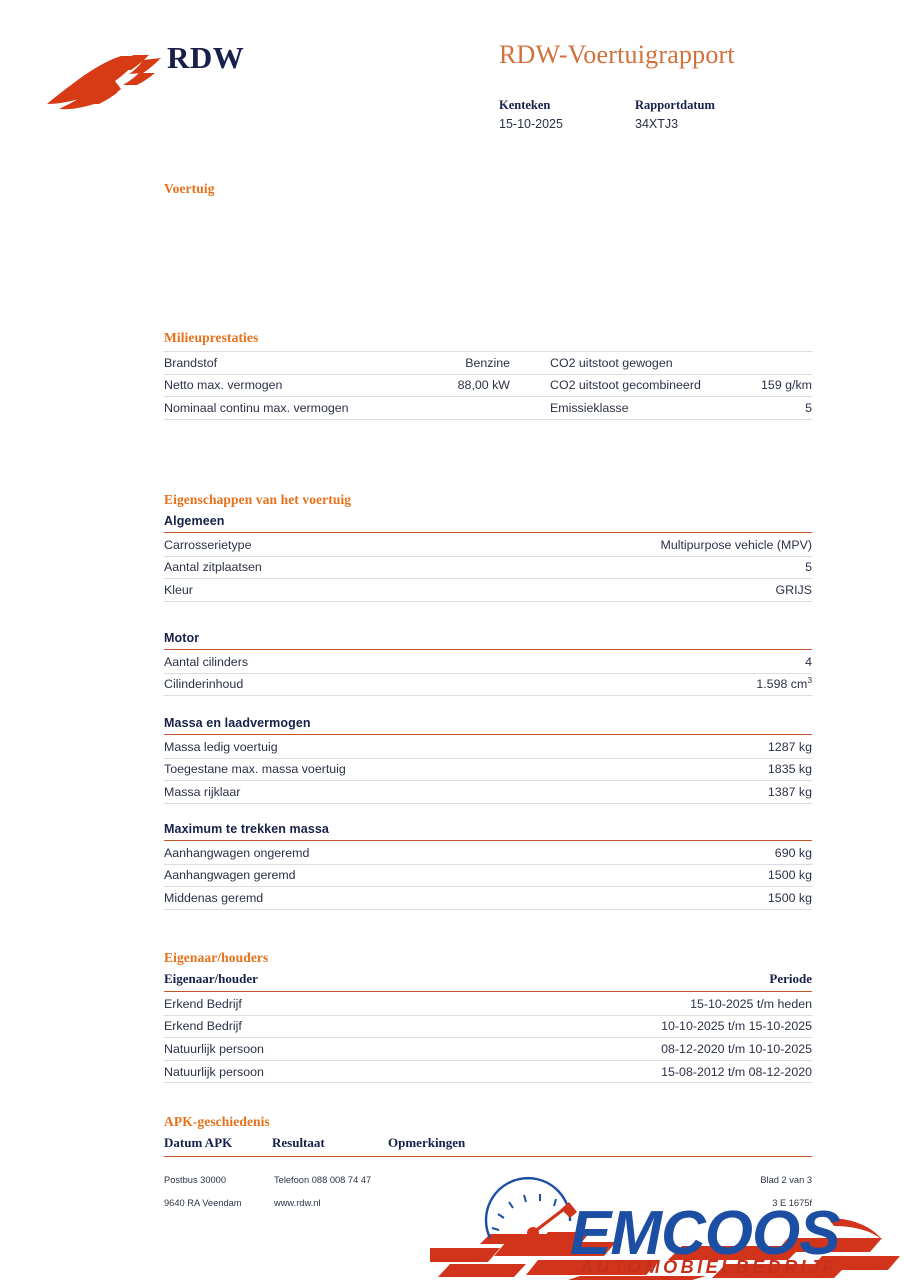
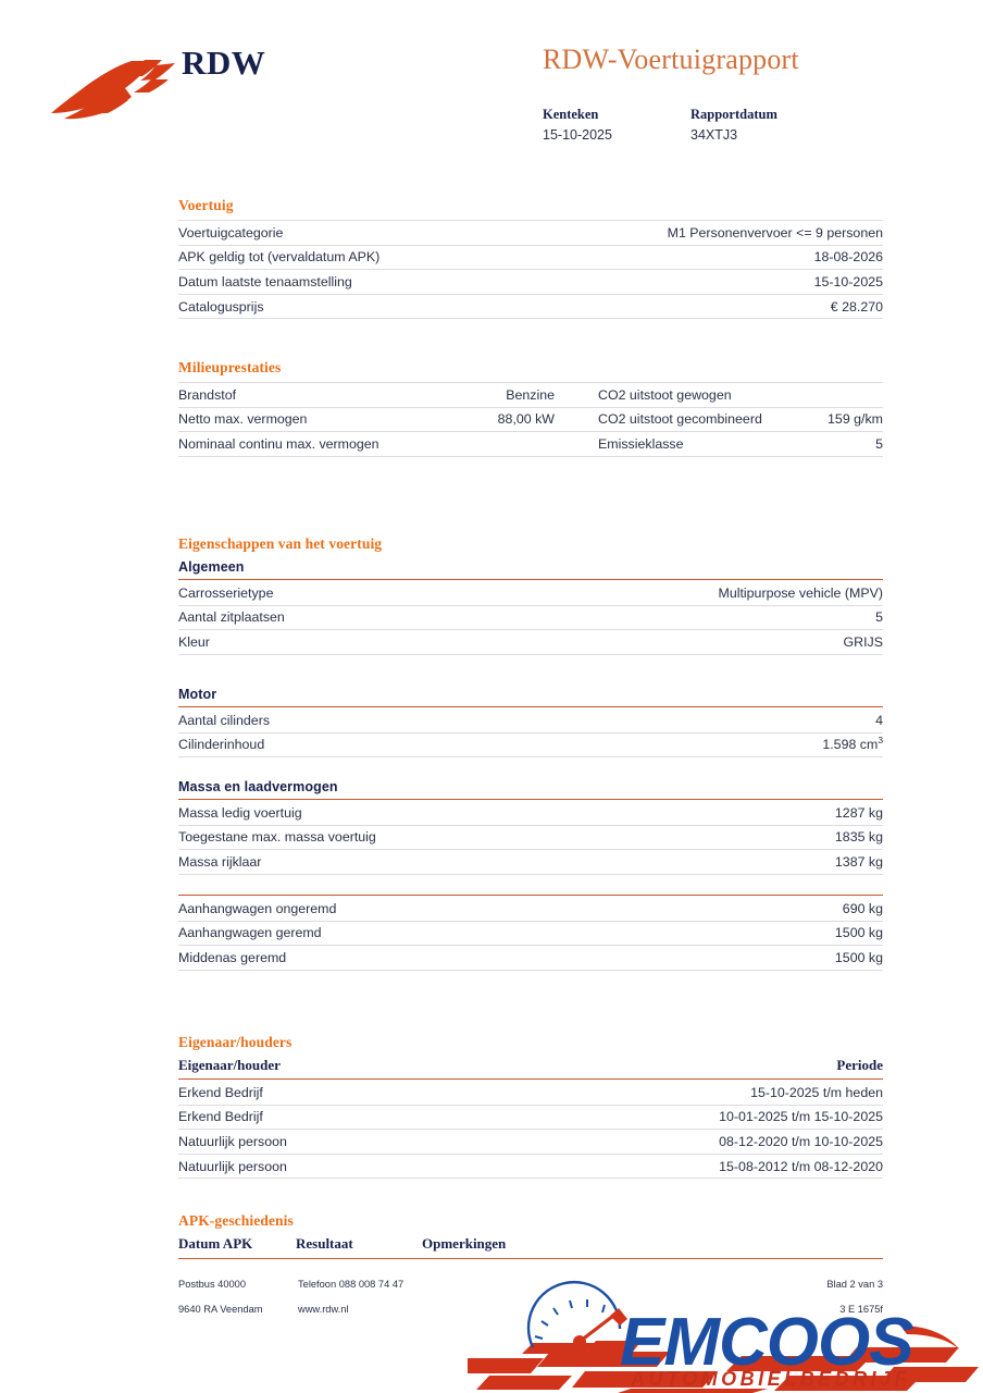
  RDW
  RDW-Voertuigrapport
  Kenteken
  15-10-2025
  Rapportdatum
  34XTJ3
  Voertuig
+ Voertuigcategorie	M1 Personenvervoer <= 9 personen
+ APK geldig tot (vervaldatum APK)	18-08-2026
+ Datum laatste tenaamstelling	15-10-2025
+ Catalogusprijs	€ 28.270
  Milieuprestaties
  Brandstof	Benzine		CO2 uitstoot gewogen
  Netto max. vermogen	88,00 kW		CO2 uitstoot gecombineerd	159 g/km
  Nominaal continu max. vermogen			Emissieklasse	5
  Eigenschappen van het voertuig
  Algemeen
  Carrosserietype	Multipurpose vehicle (MPV)
  Aantal zitplaatsen	5
  Kleur	GRIJS
  Motor
  Aantal cilinders	4
  Cilinderinhoud	1.598 cm3
  Massa en laadvermogen
  Massa ledig voertuig	1287 kg
  Toegestane max. massa voertuig	1835 kg
  Massa rijklaar	1387 kg
- Maximum te trekken massa
  Aanhangwagen ongeremd	690 kg
  Aanhangwagen geremd	1500 kg
  Middenas geremd	1500 kg
  Eigenaar/houders
  Eigenaar/houder
  Periode
  Erkend Bedrijf	15-10-2025 t/m heden
- Erkend Bedrijf	10-10-2025 t/m 15-10-2025
+ Erkend Bedrijf	10-01-2025 t/m 15-10-2025
  Natuurlijk persoon	08-12-2020 t/m 10-10-2025
  Natuurlijk persoon	15-08-2012 t/m 08-12-2020
  APK-geschiedenis
  Datum APK
  Resultaat
  Opmerkingen
- Postbus 30000
+ Postbus 40000
  Telefoon 088 008 74 47
  Blad 2 van 3
  9640 RA Veendam
  www.rdw.nl
  3 E 1675f
  EMCOOS
  AUTOMOBIELBEDRIJF
